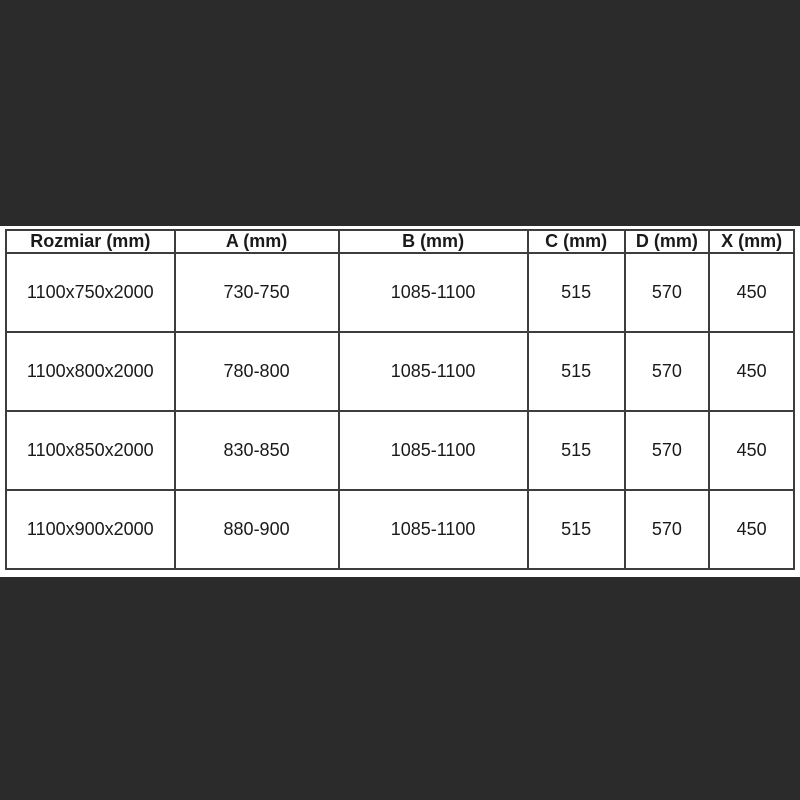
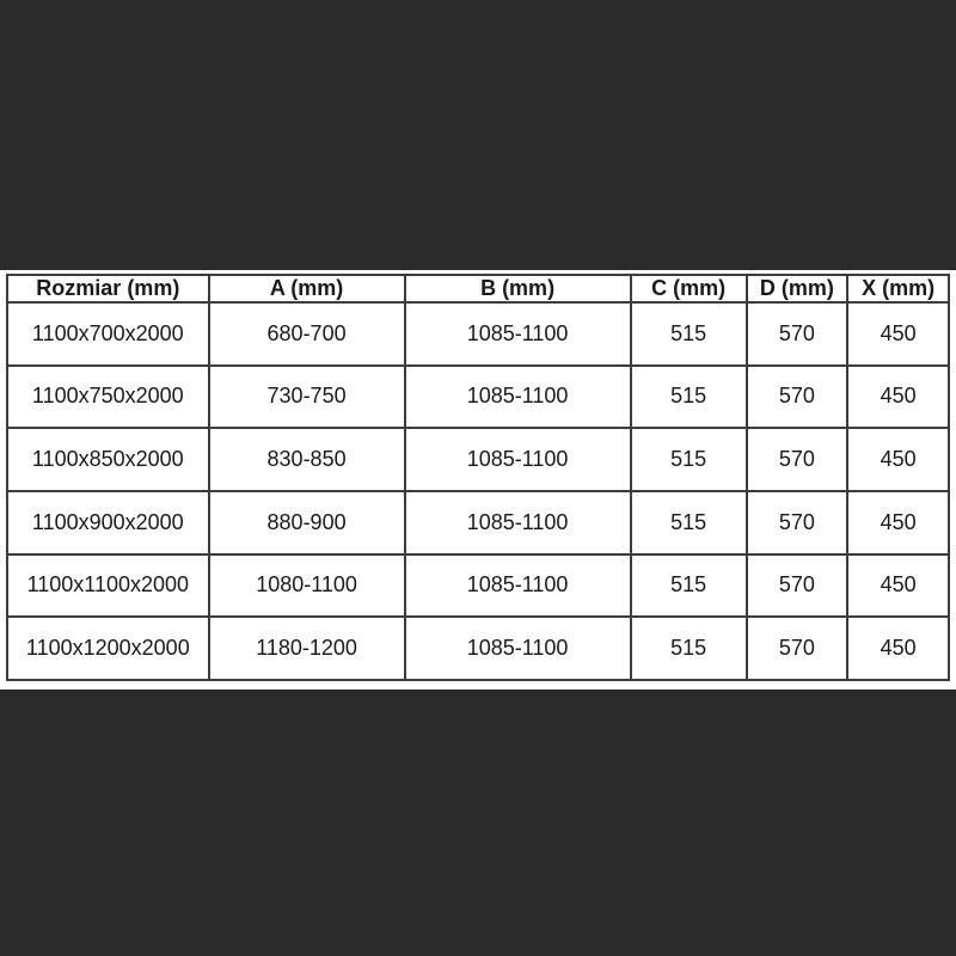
  Rozmiar (mm)	A (mm)	B (mm)	C (mm)	D (mm)	X (mm)
+ 1100x700x2000	680-700	1085-1100	515	570	450
  1100x750x2000	730-750	1085-1100	515	570	450
- 1100x800x2000	780-800	1085-1100	515	570	450
  1100x850x2000	830-850	1085-1100	515	570	450
  1100x900x2000	880-900	1085-1100	515	570	450
+ 1100x1100x2000	1080-1100	1085-1100	515	570	450
+ 1100x1200x2000	1180-1200	1085-1100	515	570	450
